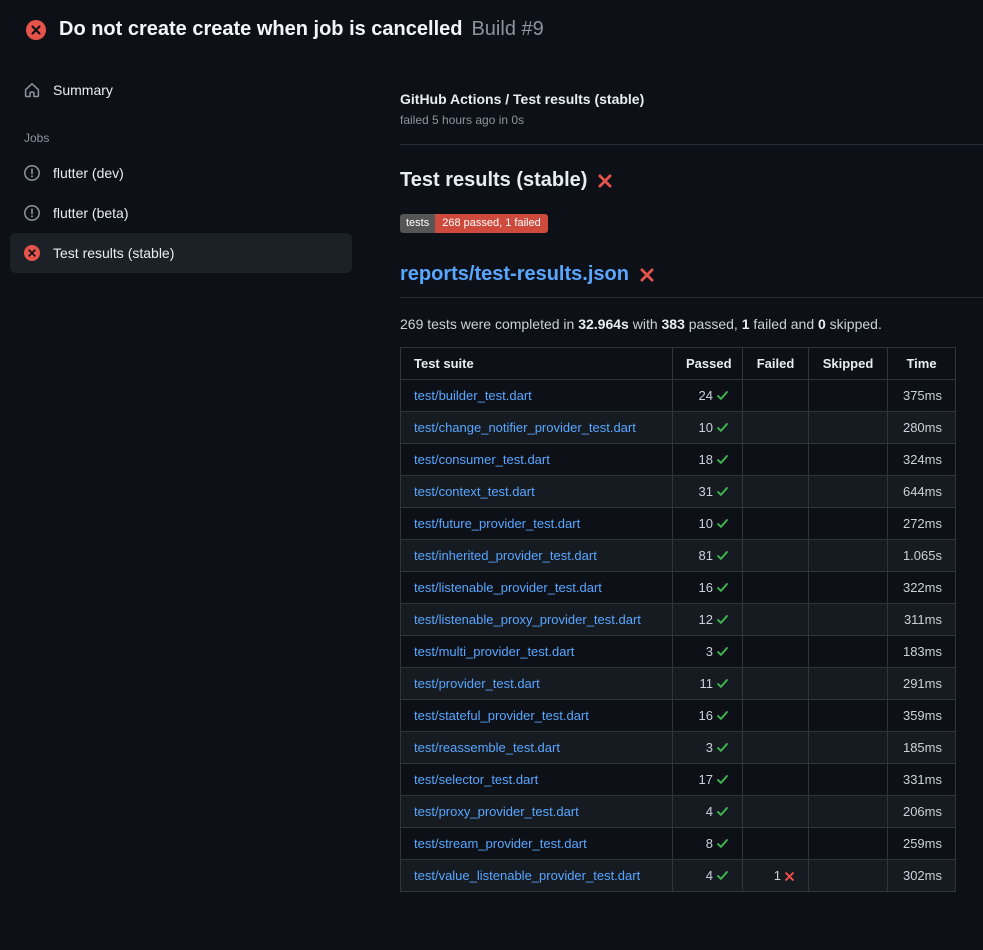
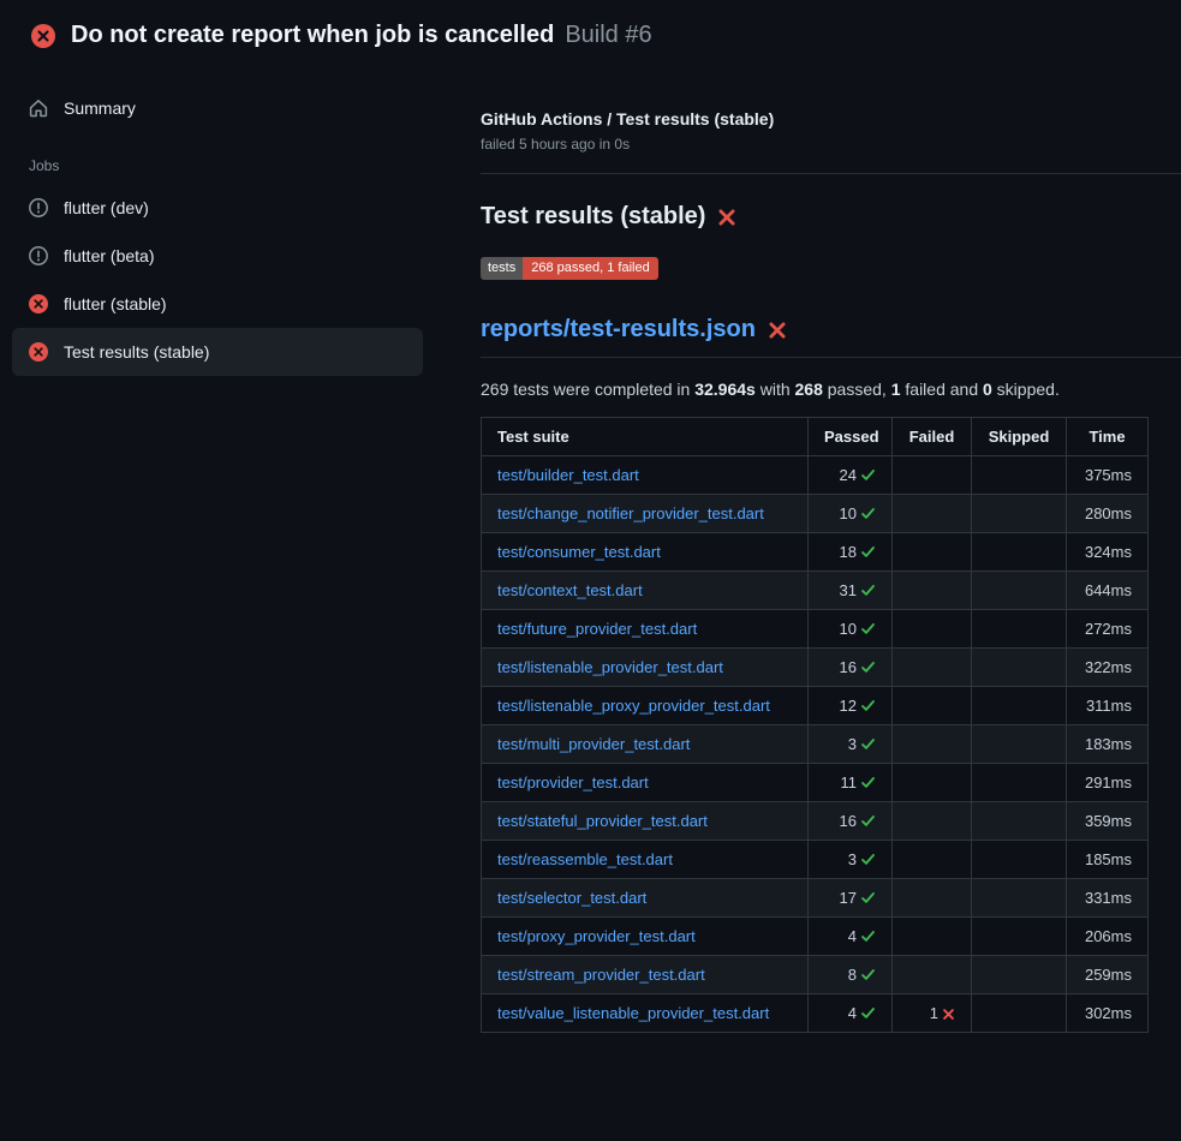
- Do not create create when job is cancelled
+ Do not create report when job is cancelled
- Build #9
+ Build #6
  Summary
  Jobs
  flutter (dev)
  flutter (beta)
+ flutter (stable)
  Test results (stable)
  GitHub Actions / Test results (stable)
  failed 5 hours ago in 0s
  Test results (stable)
  tests
  268 passed, 1 failed
  reports/test-results.json
- 269 tests were completed in 32.964s with 383 passed, 1 failed and 0 skipped.
+ 269 tests were completed in 32.964s with 268 passed, 1 failed and 0 skipped.
  Test suite	Passed	Failed	Skipped	Time
  test/builder_test.dart	24			375ms
  test/change_notifier_provider_test.dart	10			280ms
  test/consumer_test.dart	18			324ms
  test/context_test.dart	31			644ms
  test/future_provider_test.dart	10			272ms
- test/inherited_provider_test.dart	81			1.065s
  test/listenable_provider_test.dart	16			322ms
  test/listenable_proxy_provider_test.dart	12			311ms
  test/multi_provider_test.dart	3			183ms
  test/provider_test.dart	11			291ms
  test/stateful_provider_test.dart	16			359ms
  test/reassemble_test.dart	3			185ms
  test/selector_test.dart	17			331ms
  test/proxy_provider_test.dart	4			206ms
  test/stream_provider_test.dart	8			259ms
  test/value_listenable_provider_test.dart	4	1		302ms
